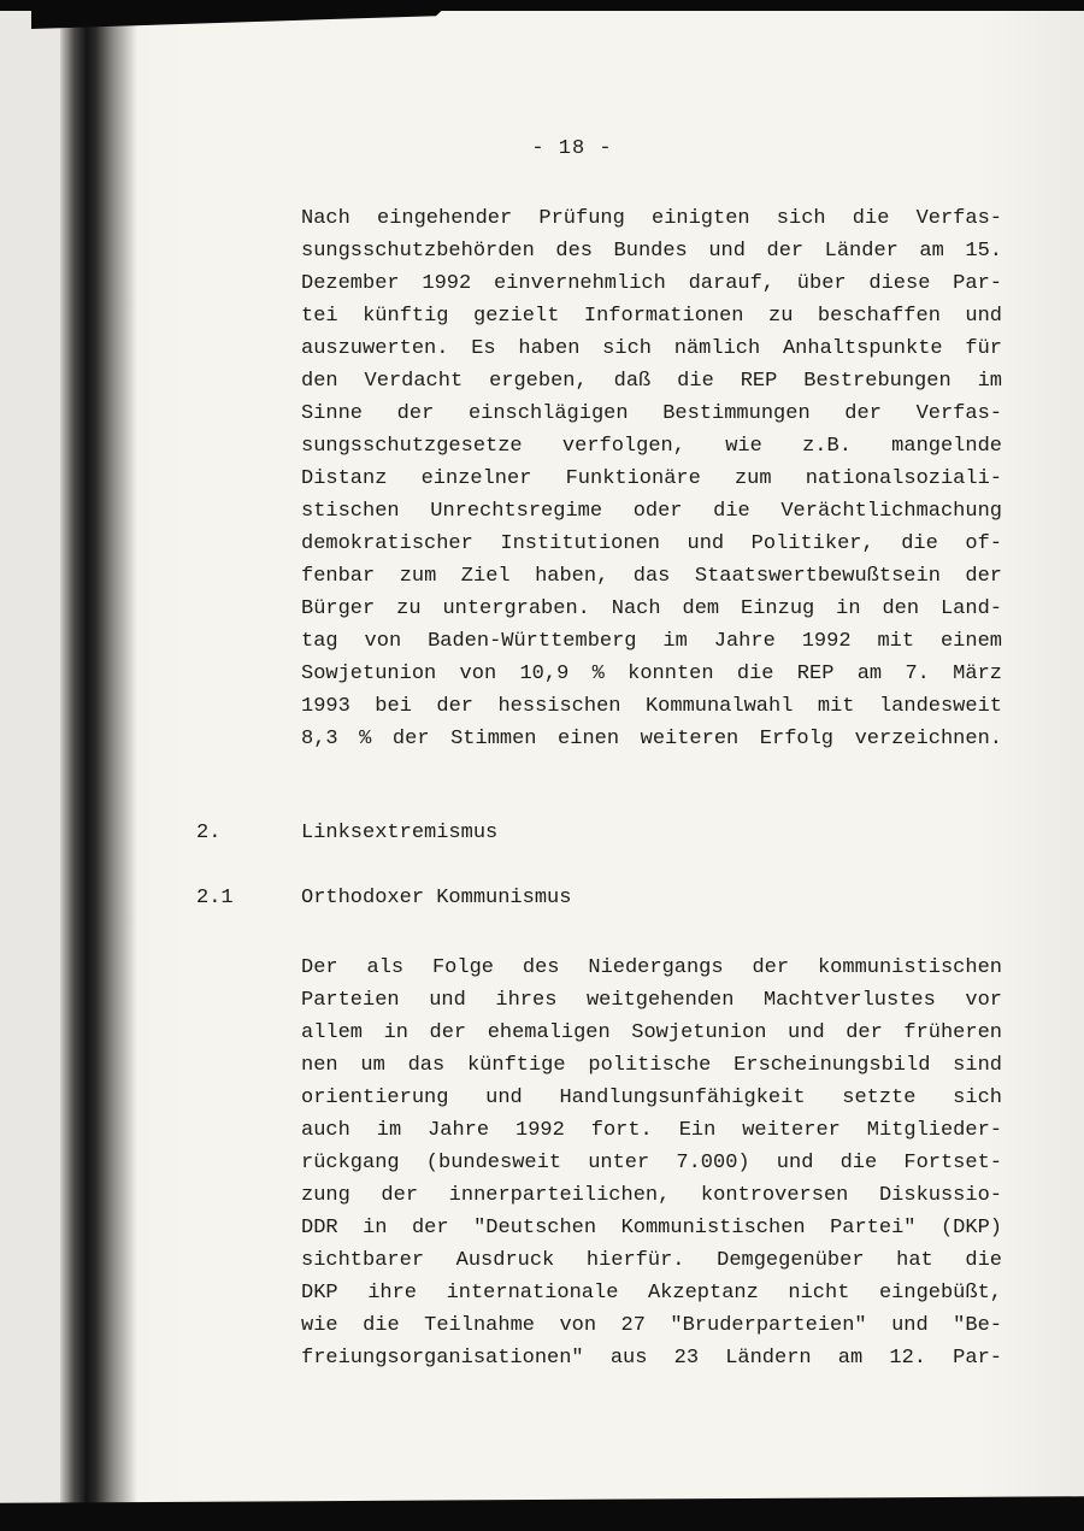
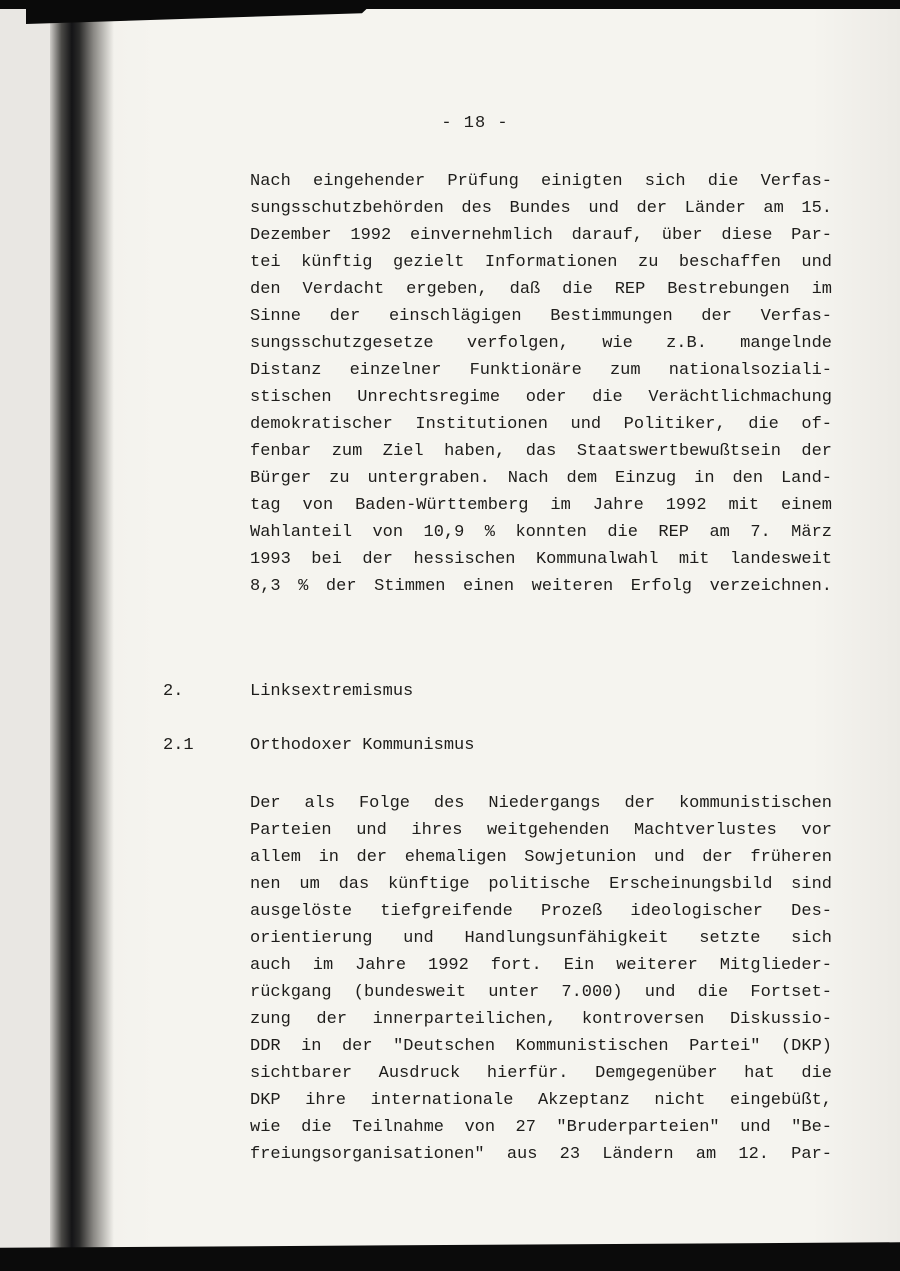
  - 18 -
  Nach eingehender Prüfung einigten sich die Verfas-
  sungsschutzbehörden des Bundes und der Länder am 15.
  Dezember 1992 einvernehmlich darauf, über diese Par-
  tei künftig gezielt Informationen zu beschaffen und
- auszuwerten. Es haben sich nämlich Anhaltspunkte für
  den Verdacht ergeben, daß die REP Bestrebungen im
  Sinne der einschlägigen Bestimmungen der Verfas-
  sungsschutzgesetze verfolgen, wie z.B. mangelnde
  Distanz einzelner Funktionäre zum nationalsoziali-
  stischen Unrechtsregime oder die Verächtlichmachung
  demokratischer Institutionen und Politiker, die of-
  fenbar zum Ziel haben, das Staatswertbewußtsein der
  Bürger zu untergraben. Nach dem Einzug in den Land-
  tag von Baden-Württemberg im Jahre 1992 mit einem
- Sowjetunion von 10,9 % konnten die REP am 7. März
+ Wahlanteil von 10,9 % konnten die REP am 7. März
  1993 bei der hessischen Kommunalwahl mit landesweit
  8,3 % der Stimmen einen weiteren Erfolg verzeichnen.
  2.
  Linksextremismus
  2.1
  Orthodoxer Kommunismus
  Der als Folge des Niedergangs der kommunistischen
  Parteien und ihres weitgehenden Machtverlustes vor
  allem in der ehemaligen Sowjetunion und der früheren
  nen um das künftige politische Erscheinungsbild sind
+ ausgelöste tiefgreifende Prozeß ideologischer Des-
  orientierung und Handlungsunfähigkeit setzte sich
  auch im Jahre 1992 fort. Ein weiterer Mitglieder-
  rückgang (bundesweit unter 7.000) und die Fortset-
  zung der innerparteilichen, kontroversen Diskussio-
  DDR in der "Deutschen Kommunistischen Partei" (DKP)
  sichtbarer Ausdruck hierfür. Demgegenüber hat die
  DKP ihre internationale Akzeptanz nicht eingebüßt,
  wie die Teilnahme von 27 "Bruderparteien" und "Be-
  freiungsorganisationen" aus 23 Ländern am 12. Par-
